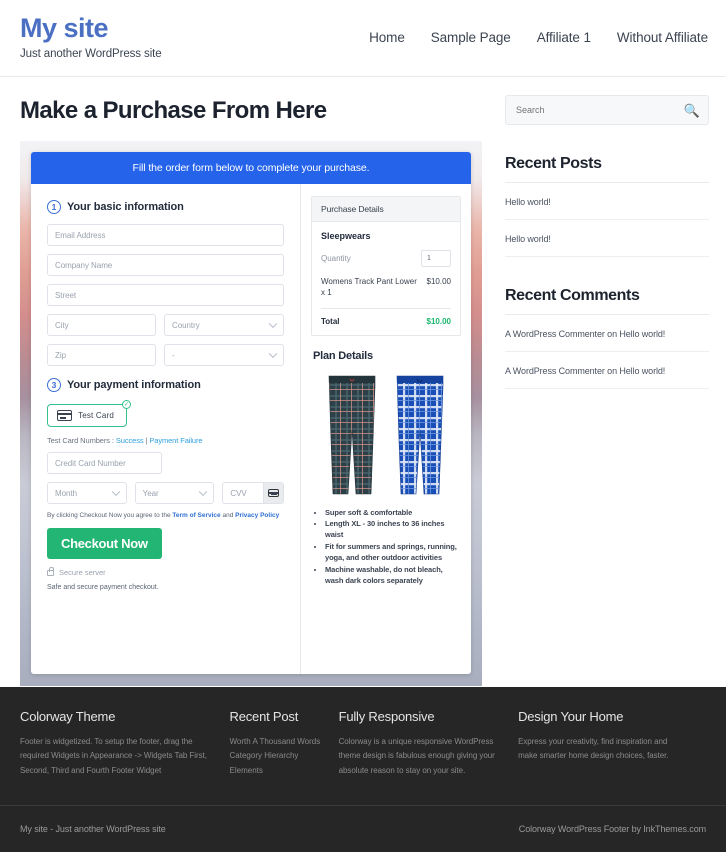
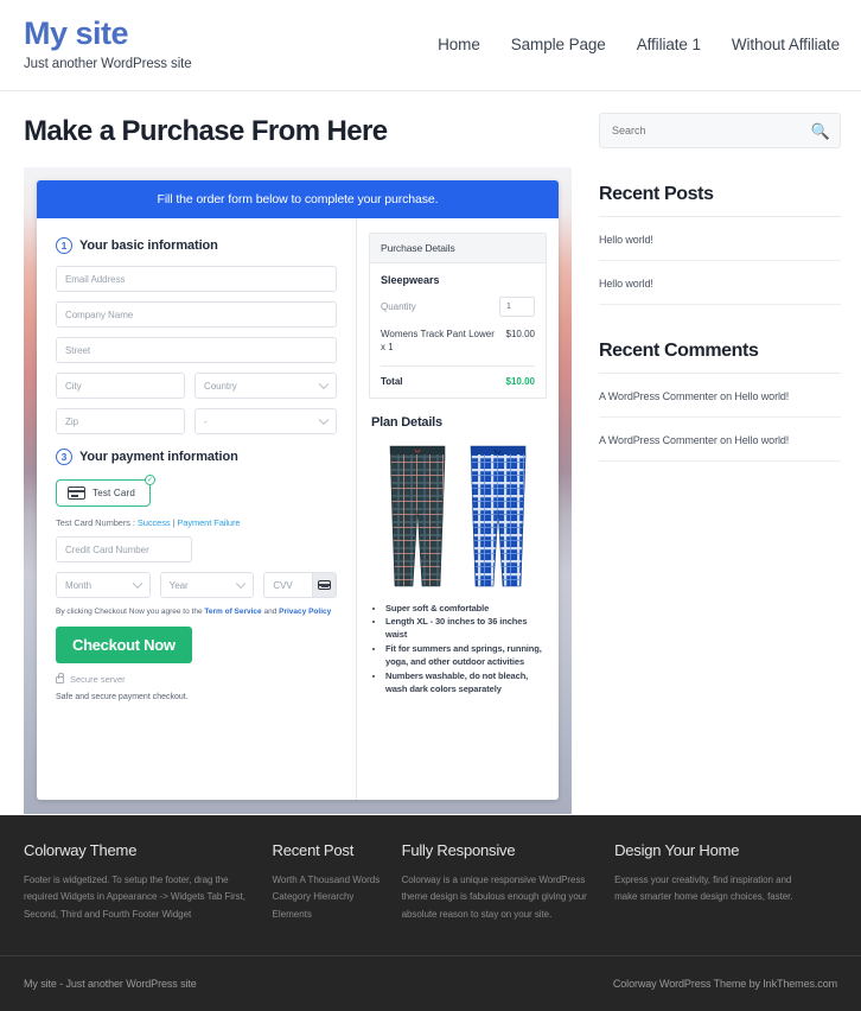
  My site
  Just another WordPress site
  Home
  Sample Page
  Affiliate 1
  Without Affiliate
  Make a Purchase From Here
  Fill the order form below to complete your purchase.
  1
  Your basic information
  Email Address
  Company Name
  Street
  City
  Country
  Zip
  -
  3
  Your payment information
  Test Card
  Test Card Numbers : Success | Payment Failure
  Credit Card Number
  Month
  Year
  CVV
  Checkout Now
  Secure server
  Purchase Details
  Sleepwears
  Quantity
  Womens Track Pant Lower x 1
  $10.00
  Total
  $10.00
  Plan Details
  Super soft & comfortable
  Length XL - 30 inches to 36 inches waist
  Fit for summers and springs, running, yoga, and other outdoor activities
- Machine washable, do not bleach, wash dark colors separately
+ Numbers washable, do not bleach, wash dark colors separately
  Search
  🔍
  Recent Posts
  Hello world!
  Hello world!
  Recent Comments
  A WordPress Commenter on Hello world!
  A WordPress Commenter on Hello world!
  Colorway Theme
  Footer is widgetized. To setup the footer, drag the required Widgets in Appearance -> Widgets Tab First, Second, Third and Fourth Footer Widget
  Recent Post
  Worth A Thousand Words
  Category Hierarchy
  Elements
  Fully Responsive
  Colorway is a unique responsive WordPress theme design is fabulous enough giving your absolute reason to stay on your site.
  Design Your Home
  Express your creativity, find inspiration and make smarter home design choices, faster.
  My site - Just another WordPress site
- Colorway WordPress Footer by InkThemes.com
+ Colorway WordPress Theme by InkThemes.com
